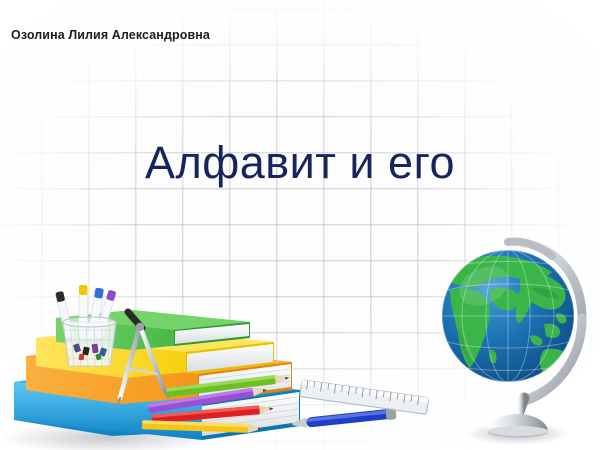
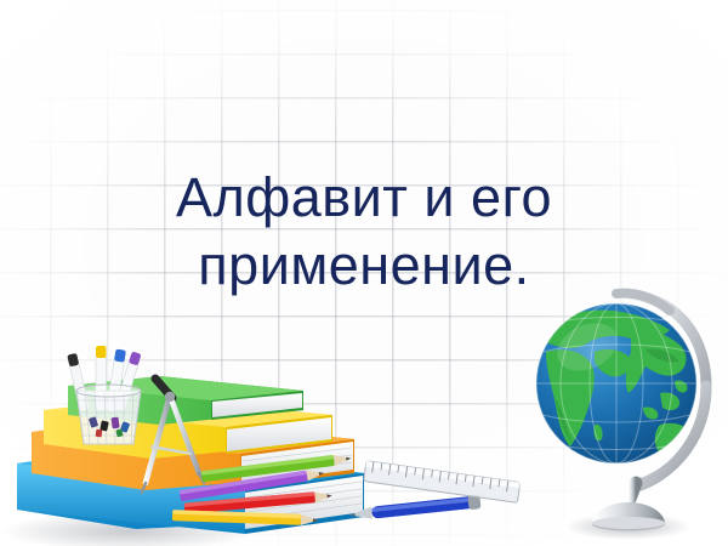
- Озолина Лилия Александровна
  Алфавит и его
+ применение.
